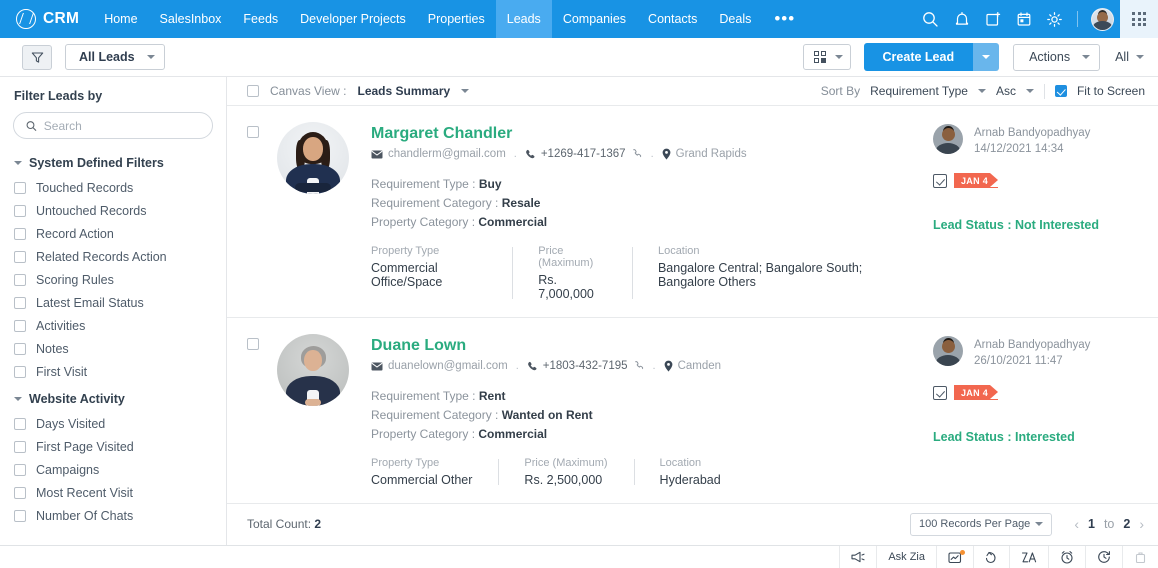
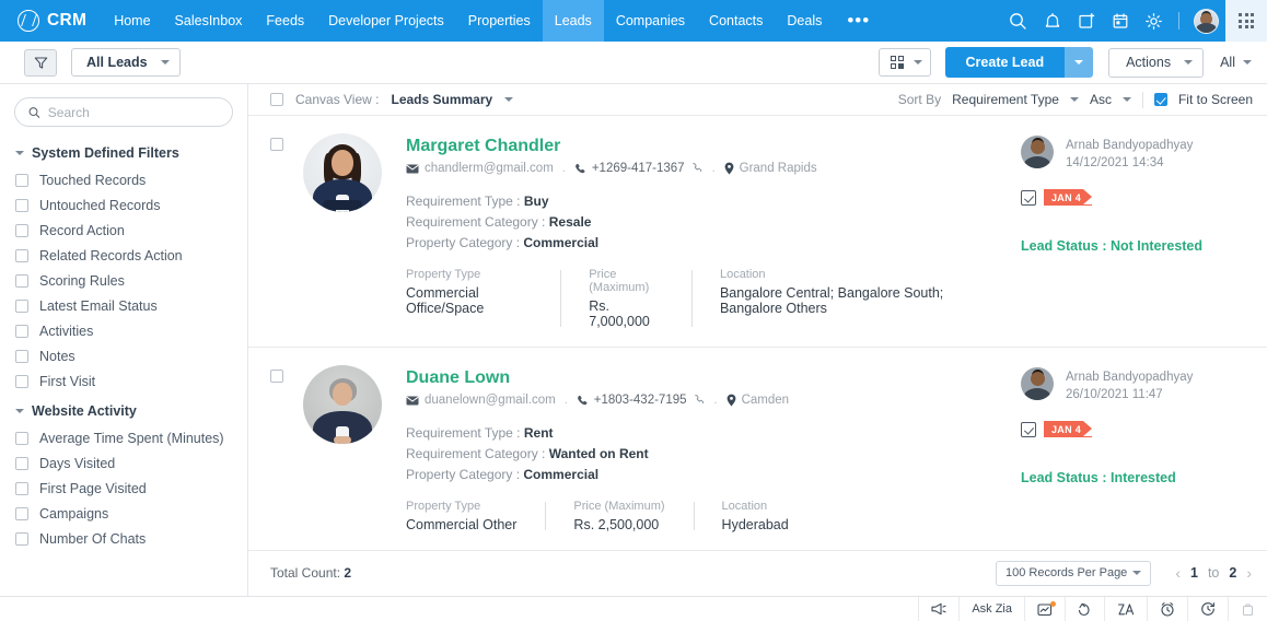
  CRM
  Home
  SalesInbox
  Feeds
  Developer Projects
  Properties
  Leads
  Companies
  Contacts
  Deals
  •••
  All Leads
  Create Lead
  Actions
  All
- Filter Leads by
  Search
  System Defined Filters
  Touched Records
  Untouched Records
  Record Action
  Related Records Action
  Scoring Rules
  Latest Email Status
  Activities
  Notes
  First Visit
  Website Activity
+ Average Time Spent (Minutes)
  Days Visited
  First Page Visited
  Campaigns
- Most Recent Visit
  Number Of Chats
  Canvas View :
  Leads Summary
  Sort By
  Requirement Type
  Asc
  Fit to Screen
  Margaret Chandler
  chandlerm@gmail.com
  .
  +1269-417-1367
  .
  Grand Rapids
  Requirement Type : Buy
  Requirement Category : Resale
  Property Category : Commercial
  Property Type
  Commercial Office/Space
  Price (Maximum)
  Rs. 7,000,000
  Location
  Bangalore Central; Bangalore South; Bangalore Others
  Arnab Bandyopadhyay
  14/12/2021 14:34
  JAN 4
  Lead Status : Not Interested
  Duane Lown
  duanelown@gmail.com
  .
  +1803-432-7195
  .
  Camden
  Requirement Type : Rent
  Requirement Category : Wanted on Rent
  Property Category : Commercial
  Property Type
  Commercial Other
  Price (Maximum)
  Rs. 2,500,000
  Location
  Hyderabad
  Arnab Bandyopadhyay
  26/10/2021 11:47
  JAN 4
  Lead Status : Interested
  Total Count:
  2
  100 Records Per Page
  ‹
  1
  to
  2
  ›
  Ask Zia
